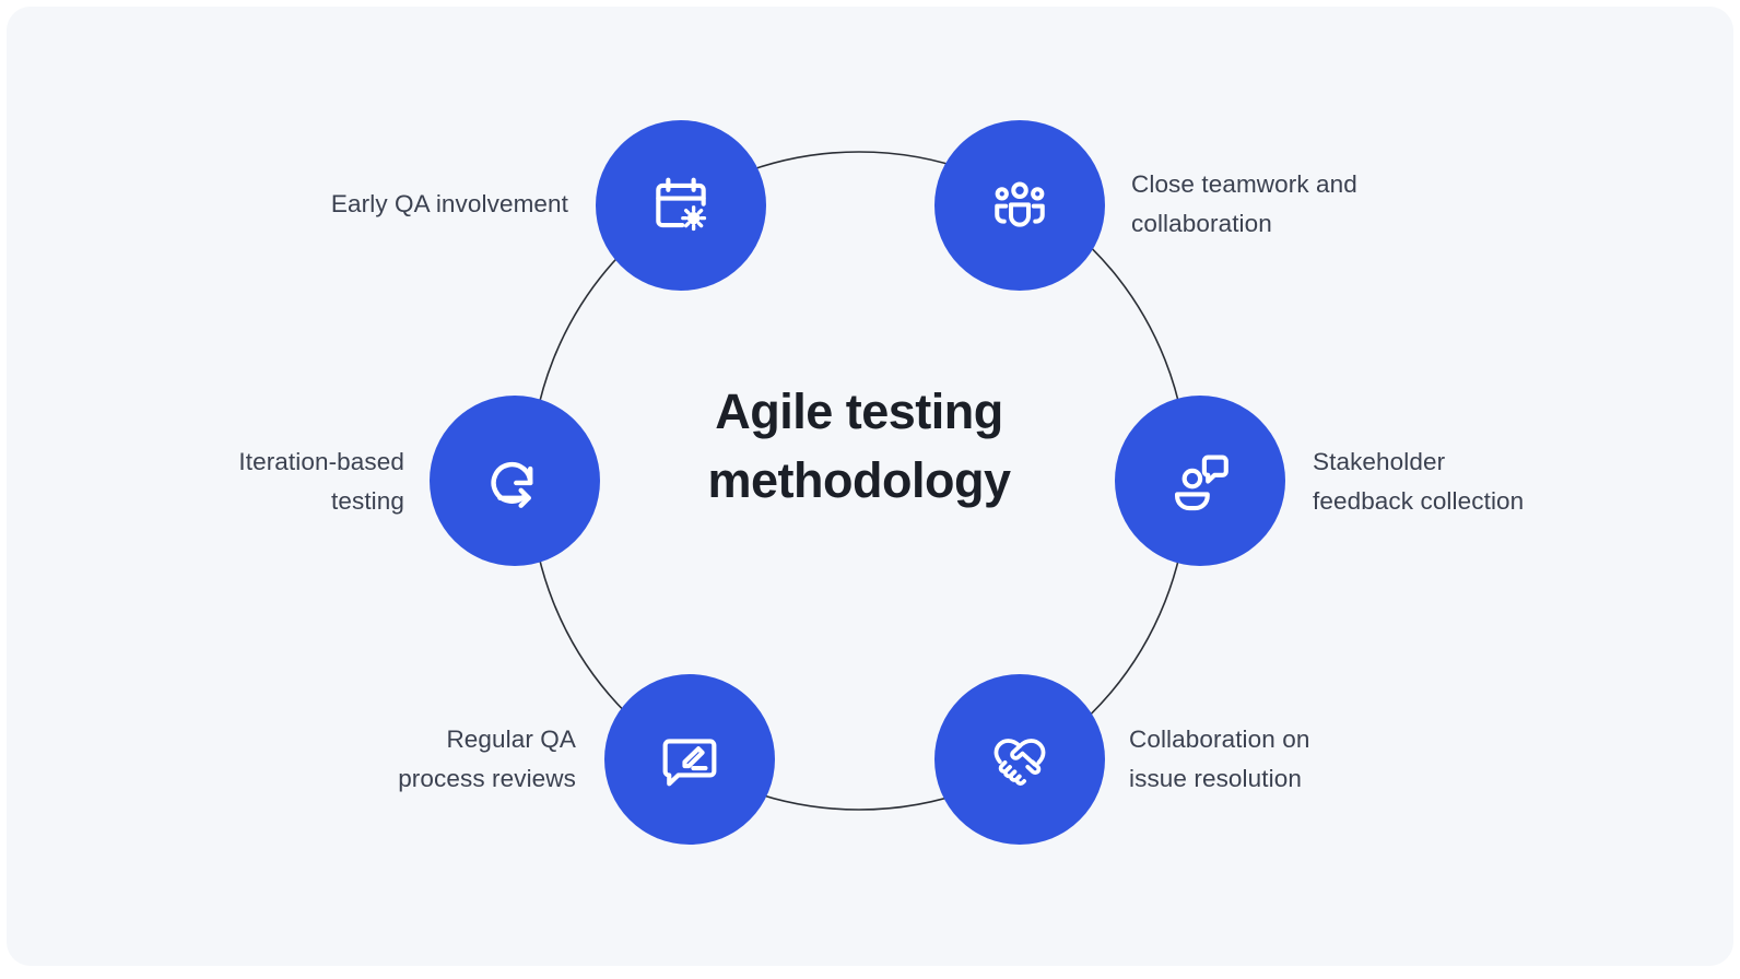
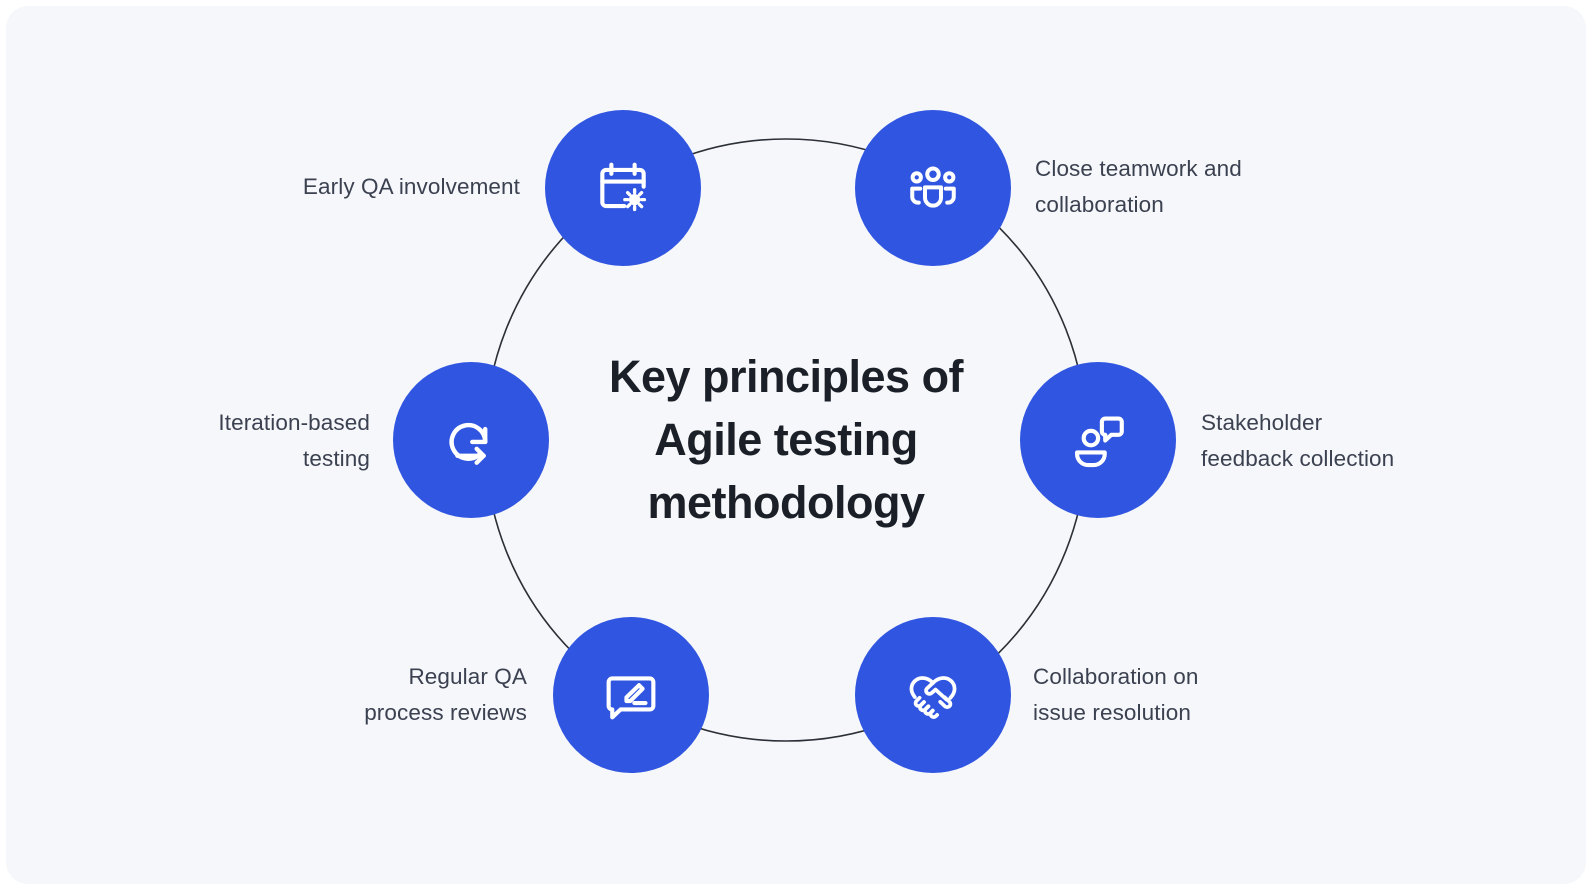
+ Key principles of
  Agile testing
  methodology
  Early QA involvement
  Close teamwork and
  collaboration
  Stakeholder
  feedback collection
  Collaboration on
  issue resolution
  Regular QA
  process reviews
  Iteration-based
  testing
